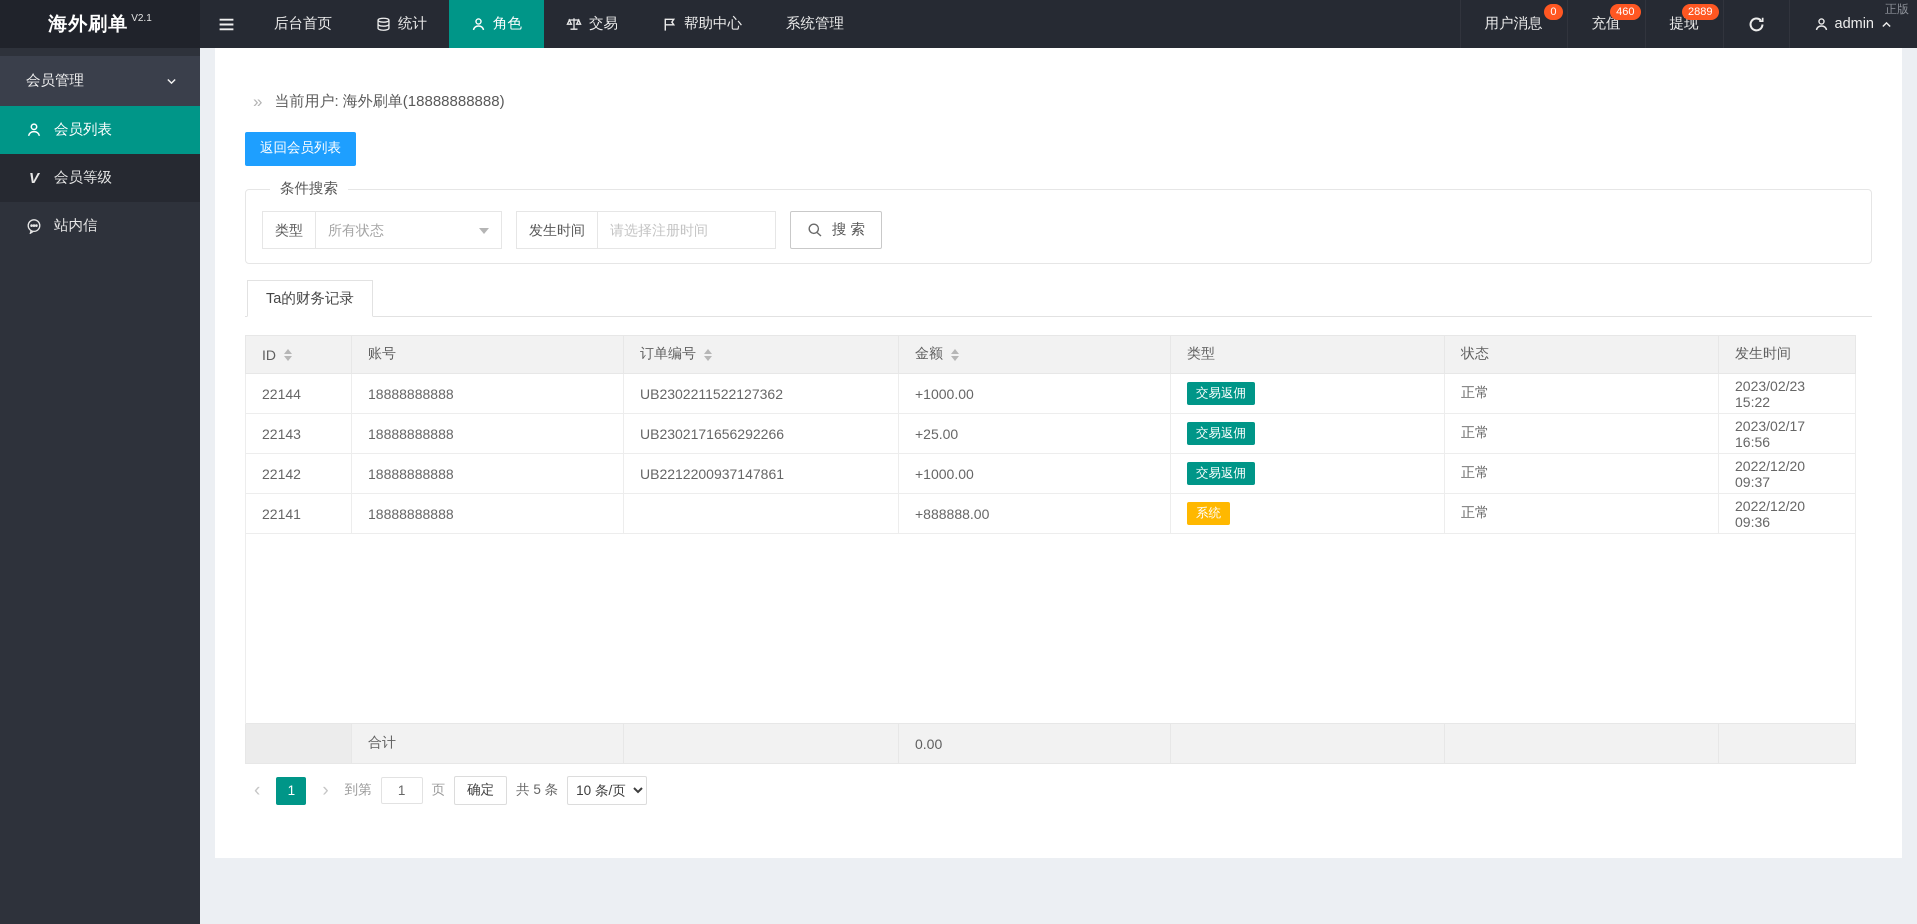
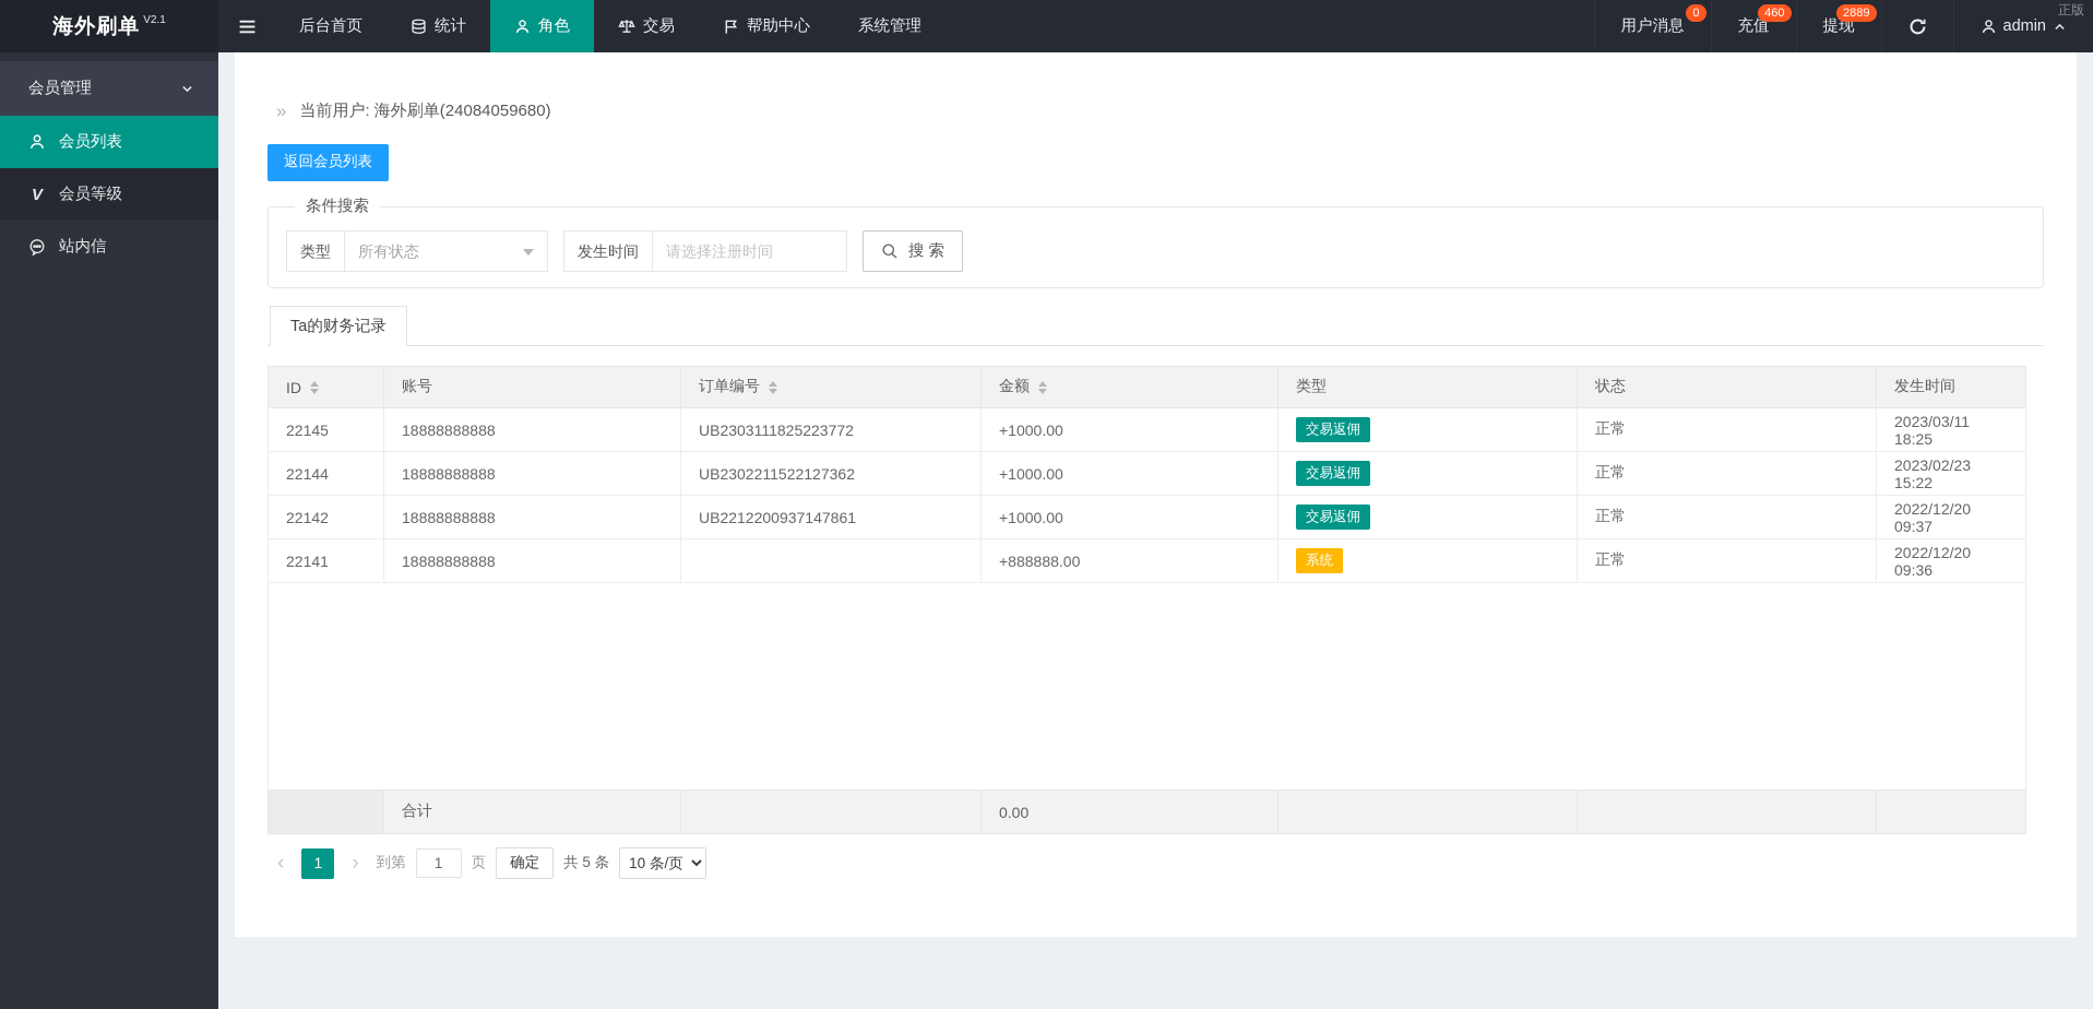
  海外刷单
  V2.1
  后台首页
  统计
  角色
  交易
  帮助中心
  系统管理
  用户消息
  0
  充值
  460
  提现
  2889
  admin
  正版
  会员管理
  会员列表
  V
  会员等级
  站内信
  »
- 当前用户: 海外刷单(18888888888)
+ 当前用户: 海外刷单(24084059680)
  返回会员列表
  条件搜索
  类型
  所有状态
  发生时间
  请选择注册时间
  搜 索
  Ta的财务记录
  ID	账号	订单编号	金额	类型	状态	发生时间
+ 22145	18888888888	UB2303111825223772	+1000.00	交易返佣	正常	2023/03/11 18:25
  22144	18888888888	UB2302211522127362	+1000.00	交易返佣	正常	2023/02/23 15:22
- 22143	18888888888	UB2302171656292266	+25.00	交易返佣	正常	2023/02/17 16:56
  22142	18888888888	UB2212200937147861	+1000.00	交易返佣	正常	2022/12/20 09:37
  22141	18888888888		+888888.00	系统	正常	2022/12/20 09:36
  	合计		0.00
  ‹
  1
  ›
  到第
  1
  页
  确定
  共 5 条
  10 条/页
